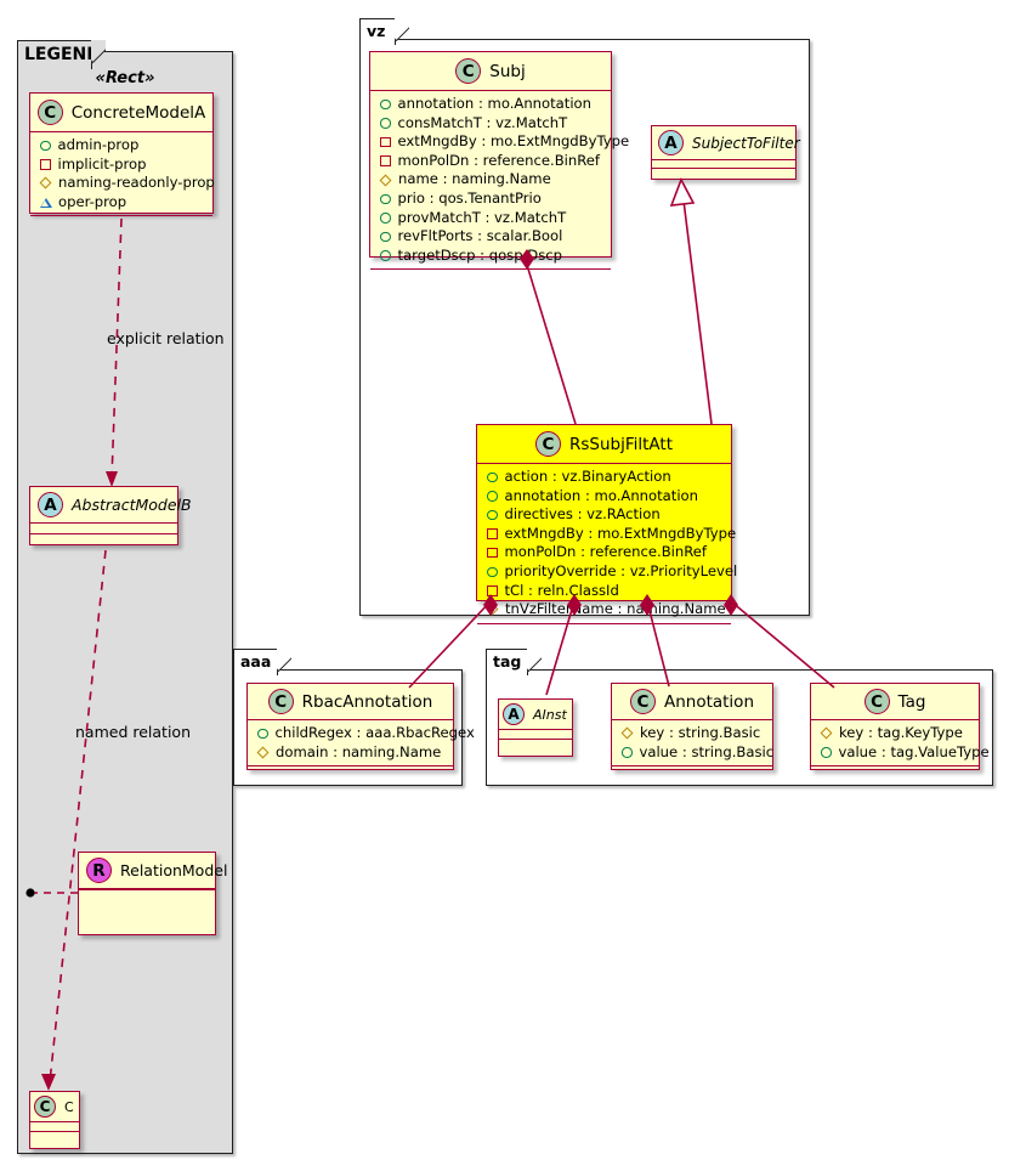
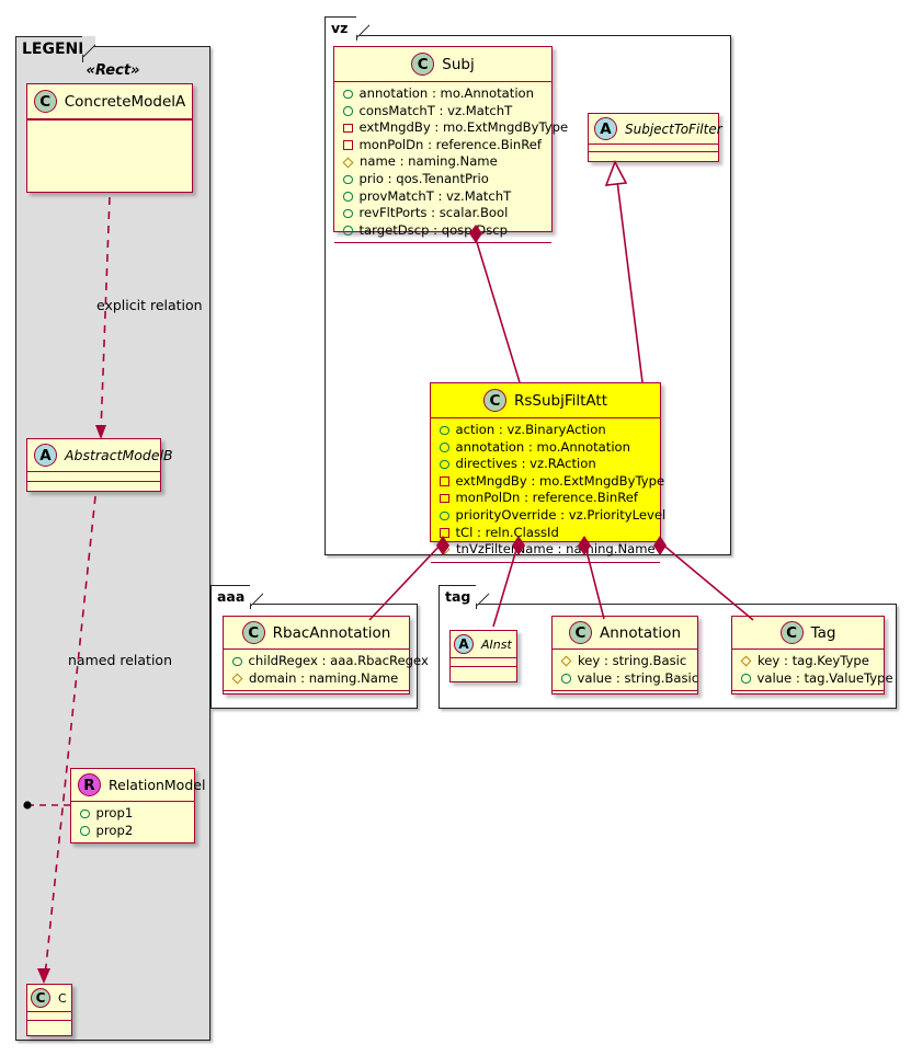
  LEGEN
  «Rect»
  C
  ConcreteModelA
- admin-prop
- implicit-prop
- naming-readonly-prop
- oper-prop
  explicit relation
  A
  AbstractModelB
  named relation
  R
  RelationModel
+ prop1
+ prop2
  C
  C
  vz
  C
  Subj
  annotation : mo.Annotation
  consMatchT : vz.MatchT
  extMngdBy : mo.ExtMngdByType
  monPolDn : reference.BinRef
  name : naming.Name
  prio : qos.TenantPrio
  provMatchT : vz.MatchT
  revFltPorts : scalar.Bool
  targetDscp : qospDscp
  A
  SubjectToFilter
  C
  RsSubjFiltAtt
  action : vz.BinaryAction
  annotation : mo.Annotation
  directives : vz.RAction
  extMngdBy : mo.ExtMngdByType
  monPolDn : reference.BinRef
  priorityOverride : vz.PriorityLevel
  tCl : reln.ClassId
  tnVzFilterame : naing.Name
  aaa
  C
  RbacAnnotation
  childRegex : aaa.RbacRegex
  domain : naming.Name
  tag
  A
  AInst
  C
  Annotation
  key : string.Basic
  value : string.Basic
  C
  Tag
  key : tag.KeyType
  value : tag.ValueType
